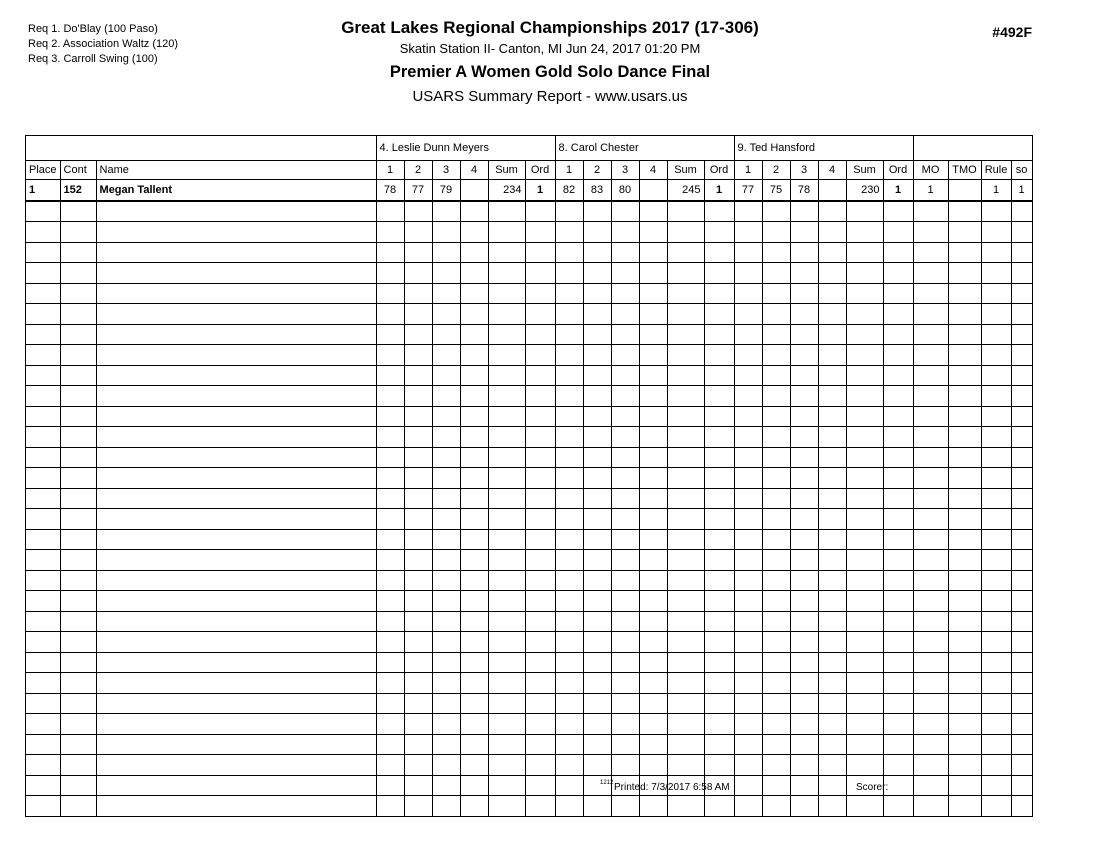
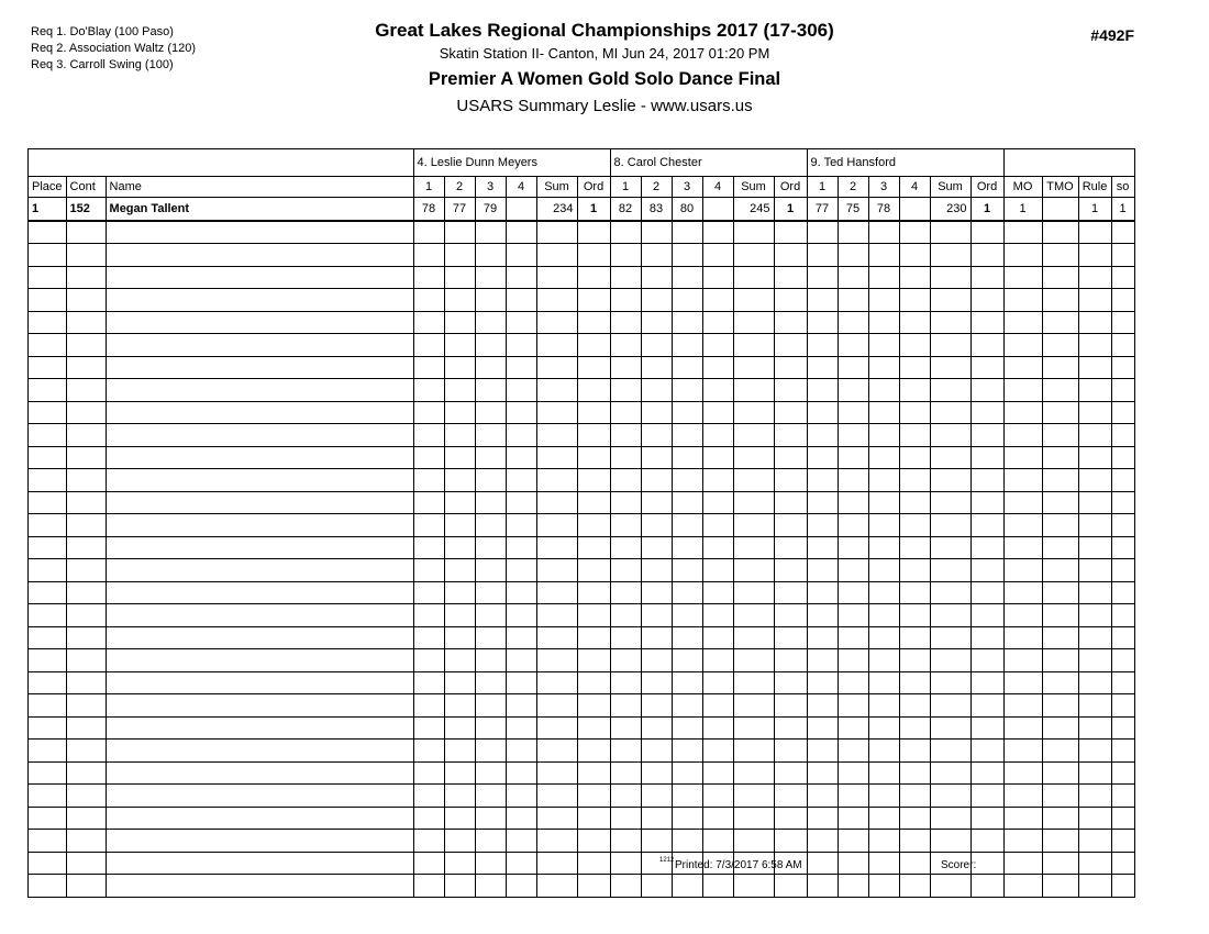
  Req 1. Do'Blay (100 Paso)
  Req 2. Association Waltz (120)
  Req 3. Carroll Swing (100)
  Great Lakes Regional Championships 2017 (17-306)
  Skatin Station II- Canton, MI Jun 24, 2017 01:20 PM
  Premier A Women Gold Solo Dance Final
- USARS Summary Report - www.usars.us
+ USARS Summary Leslie - www.usars.us
  #492F
  	4. Leslie Dunn Meyers	8. Carol Chester	9. Ted Hansford
  Place	Cont	Name	1	2	3	4	Sum	Ord	1	2	3	4	Sum	Ord	1	2	3	4	Sum	Ord	MO	TMO	Rule	so
  1	152	Megan Tallent	78	77	79		234	1	82	83	80		245	1	77	75	78		230	1	1		1	1
  Printed: 7/3/2017 6:58 AM
  Scorer:
